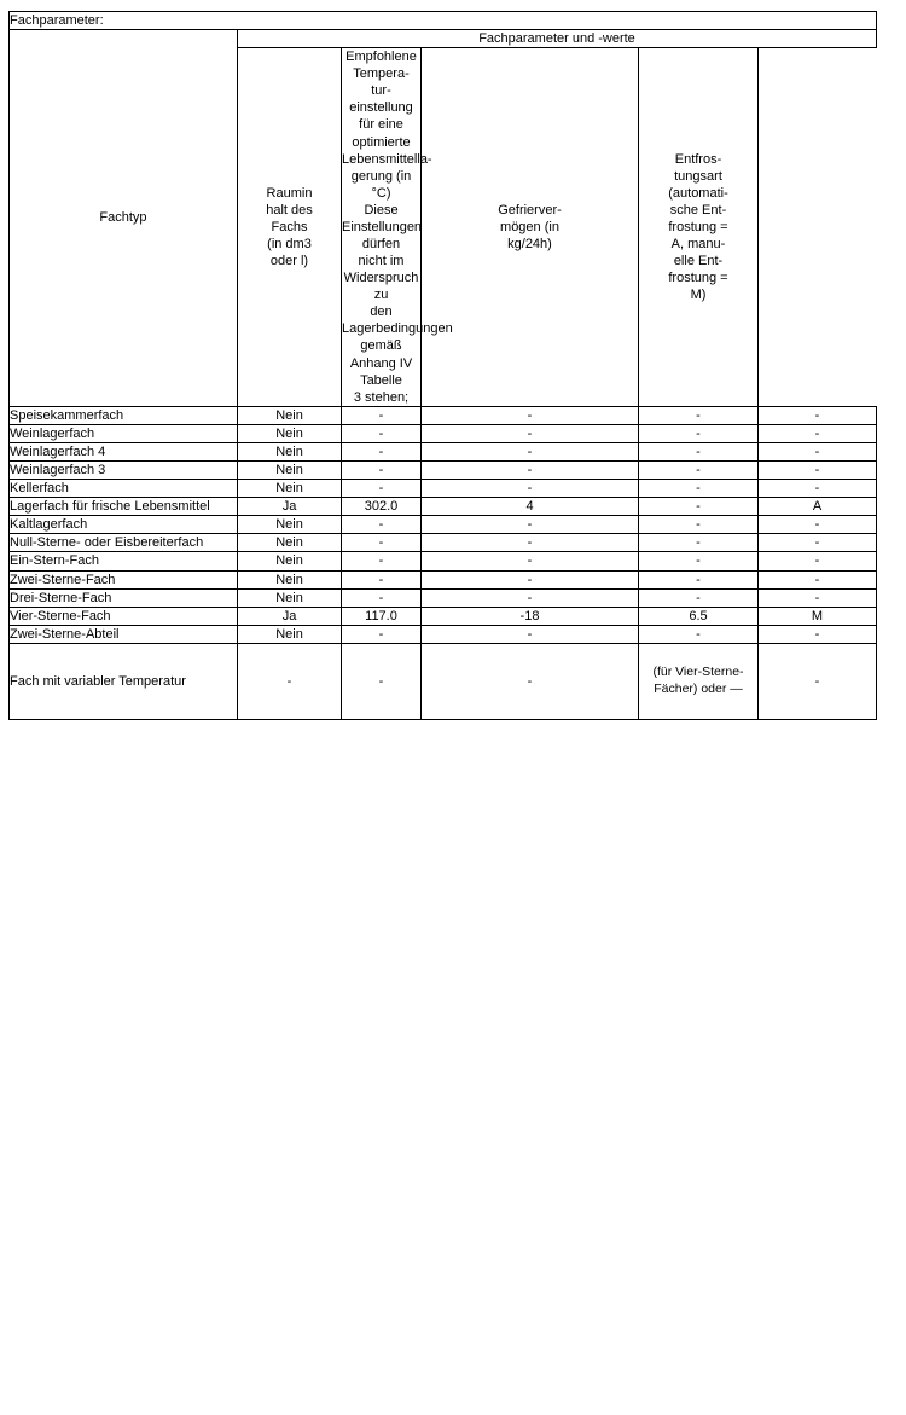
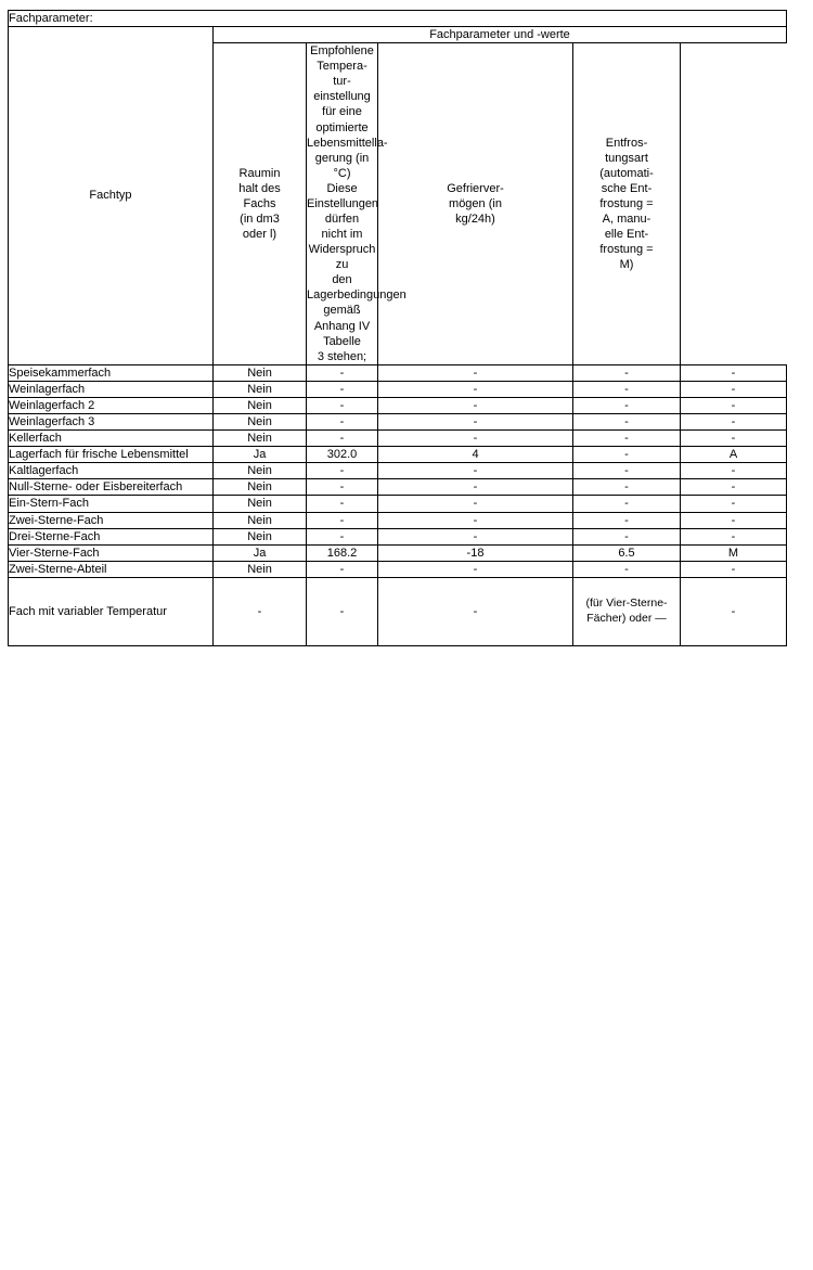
  Fachparameter:
  Fachtyp	Fachparameter und -werte
  Rauminhalt desFachs(in dm3oder l)	Empfohlene Tempera-tur-einstellung für eineoptimierte Lebensmittella-gerung (in °C)Diese Einstellungen dürfennicht im Widerspruch zuden Lagerbedingungengemäß Anhang IV Tabelle3 stehen;	Gefrierver-mögen (inkg/24h)	Entfros-tungsart(automati-sche Ent-frostung =A, manu-elle Ent-frostung =M)
  Speisekammerfach	Nein	-	-	-	-
  Weinlagerfach	Nein	-	-	-	-
- Weinlagerfach 4	Nein	-	-	-	-
+ Weinlagerfach 2	Nein	-	-	-	-
  Weinlagerfach 3	Nein	-	-	-	-
  Kellerfach	Nein	-	-	-	-
  Lagerfach für frische Lebensmittel	Ja	302.0	4	-	A
  Kaltlagerfach	Nein	-	-	-	-
  Null-Sterne- oder Eisbereiterfach	Nein	-	-	-	-
  Ein-Stern-Fach	Nein	-	-	-	-
  Zwei-Sterne-Fach	Nein	-	-	-	-
  Drei-Sterne-Fach	Nein	-	-	-	-
- Vier-Sterne-Fach	Ja	117.0	-18	6.5	M
+ Vier-Sterne-Fach	Ja	168.2	-18	6.5	M
  Zwei-Sterne-Abteil	Nein	-	-	-	-
  Fach mit variabler Temperatur	-	-	-	(für Vier-Sterne-Fächer) oder —	-
